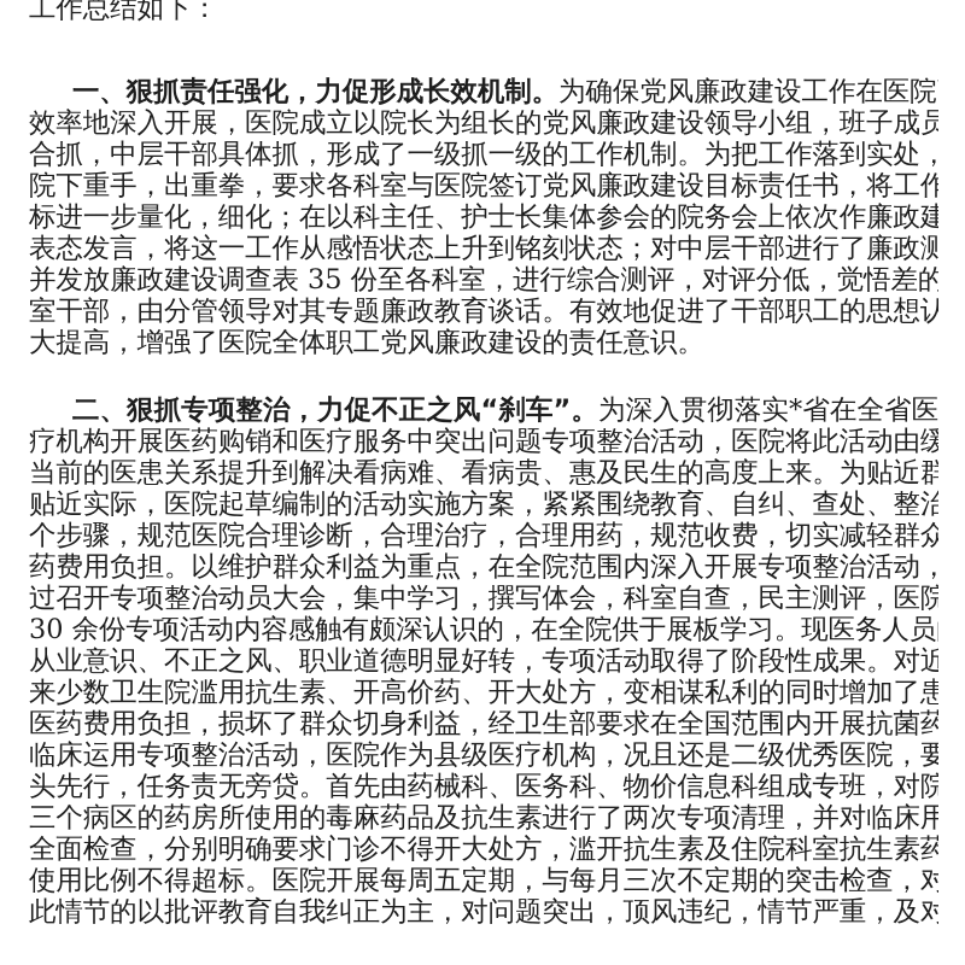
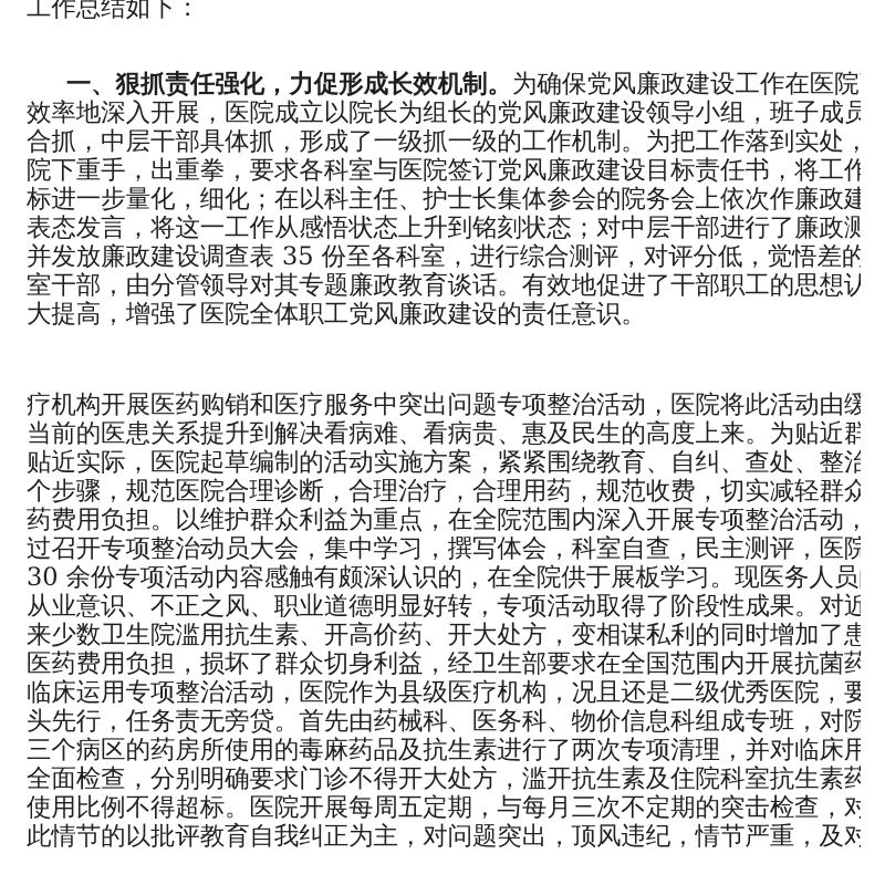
  工作总结如下：
  一、狠抓责任强化，力促形成长效机制。为确保党风廉政建设工作在医院
  效率地深入开展，医院成立以院长为组长的党风廉政建设领导小组，班子成员
  合抓，中层干部具体抓，形成了一级抓一级的工作机制。为把工作落到实处，
  院下重手，出重拳，要求各科室与医院签订党风廉政建设目标责任书，将工作
  标进一步量化，细化；在以科主任、护士长集体参会的院务会上依次作廉政建
  表态发言，将这一工作从感悟状态上升到铭刻状态；对中层干部进行了廉政测
  并发放廉政建设调查表 35 份至各科室，进行综合测评，对评分低，觉悟差的
  室干部，由分管领导对其专题廉政教育谈话。有效地促进了干部职工的思想认
  大提高，增强了医院全体职工党风廉政建设的责任意识。
- 二、狠抓专项整治，力促不正之风“刹车”。为深入贯彻落实*省在全省医
  疗机构开展医药购销和医疗服务中突出问题专项整治活动，医院将此活动由缓
  当前的医患关系提升到解决看病难、看病贵、惠及民生的高度上来。为贴近群
  贴近实际，医院起草编制的活动实施方案，紧紧围绕教育、自纠、查处、整治
  个步骤，规范医院合理诊断，合理治疗，合理用药，规范收费，切实减轻群众
  药费用负担。以维护群众利益为重点，在全院范围内深入开展专项整治活动，
  过召开专项整治动员大会，集中学习，撰写体会，科室自查，民主测评，医院
  30 余份专项活动内容感触有颇深认识的，在全院供于展板学习。现医务人员
  从业意识、不正之风、职业道德明显好转，专项活动取得了阶段性成果。对近
  来少数卫生院滥用抗生素、开高价药、开大处方，变相谋私利的同时增加了患
  医药费用负担，损坏了群众切身利益，经卫生部要求在全国范围内开展抗菌药
  临床运用专项整治活动，医院作为县级医疗机构，况且还是二级优秀医院，要
  头先行，任务责无旁贷。首先由药械科、医务科、物价信息科组成专班，对院
  三个病区的药房所使用的毒麻药品及抗生素进行了两次专项清理，并对临床用
  全面检查，分别明确要求门诊不得开大处方，滥开抗生素及住院科室抗生素药
  使用比例不得超标。医院开展每周五定期，与每月三次不定期的突击检查，对
  此情节的以批评教育自我纠正为主，对问题突出，顶风违纪，情节严重，及对
